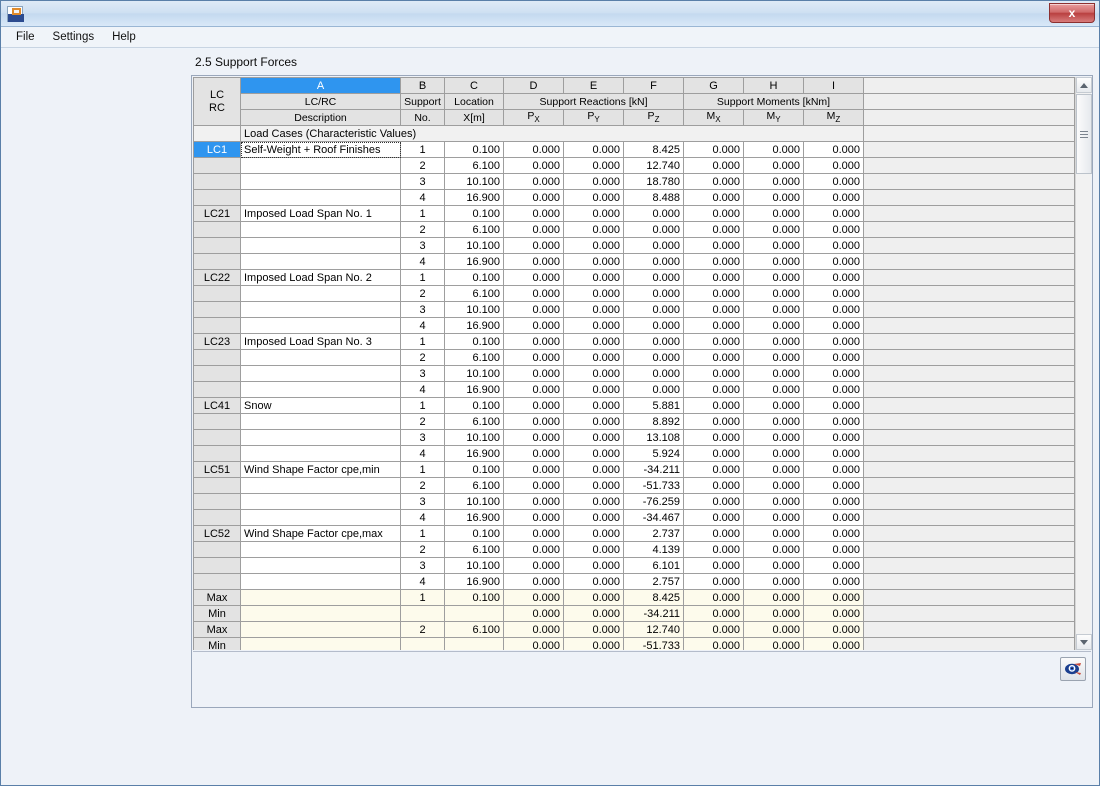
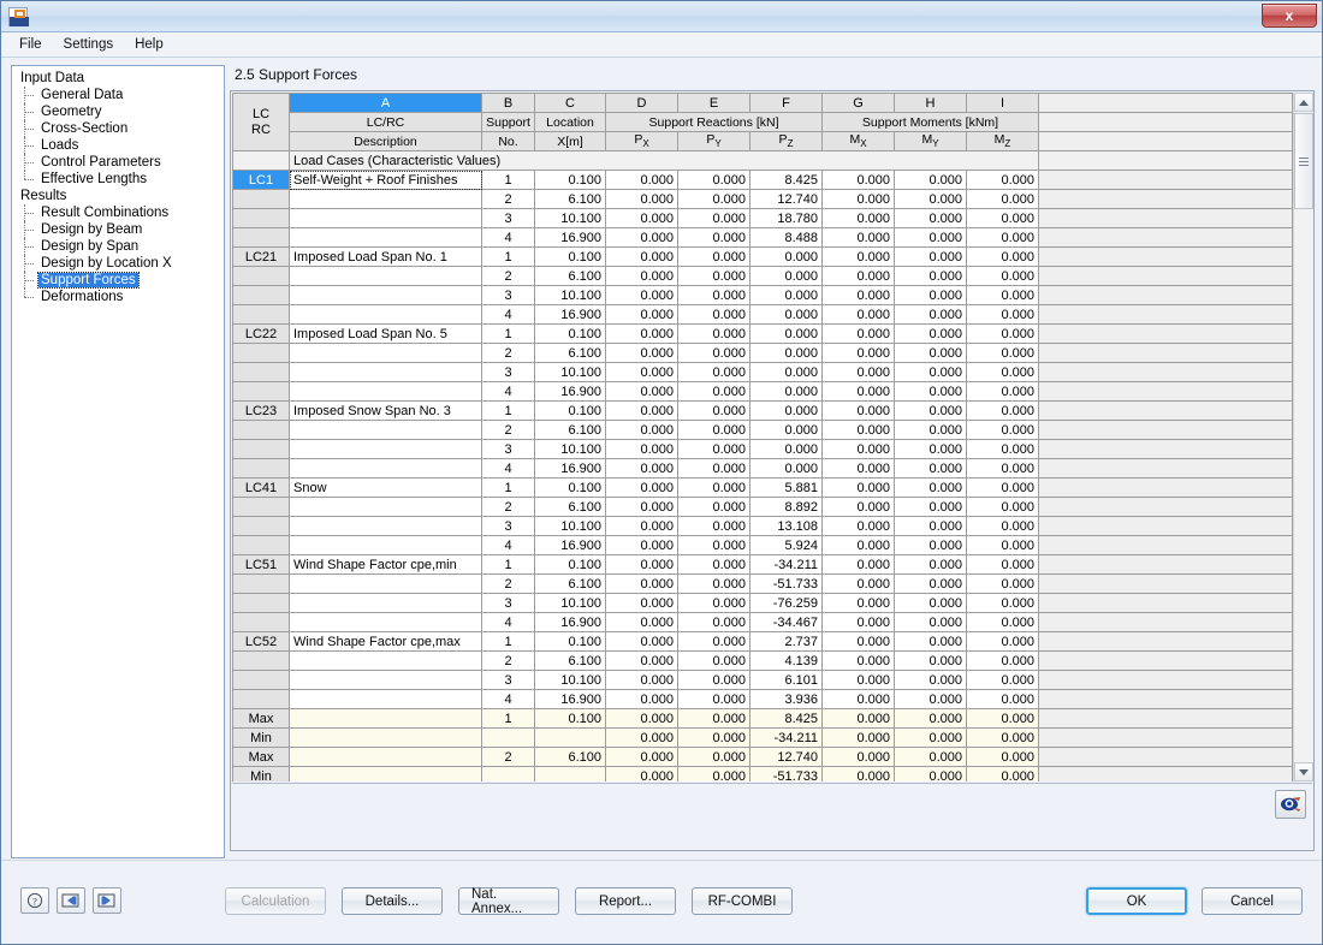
  x
  File
  Settings
  Help
+ Input Data
+ General Data
+ Geometry
+ Cross-Section
+ Loads
+ Control Parameters
+ Effective Lengths
+ Results
+ Result Combinations
+ Design by Beam
+ Design by Span
+ Design by Location X
+ Support Forces
+ Deformations
  2.5 Support Forces
  LC RC	A	B	C	D	E	F	G	H	I
  LC/RC	Support	Location	Support Reactions [kN]	Support Moments [kNm]
  Description	No.	X[m]	PX	PY	PZ	MX	MY	MZ
  	Load Cases (Characteristic Values)
  LC1	Self-Weight + Roof Finishes	1	0.100	0.000	0.000	8.425	0.000	0.000	0.000
  		2	6.100	0.000	0.000	12.740	0.000	0.000	0.000
  		3	10.100	0.000	0.000	18.780	0.000	0.000	0.000
  		4	16.900	0.000	0.000	8.488	0.000	0.000	0.000
  LC21	Imposed Load Span No. 1	1	0.100	0.000	0.000	0.000	0.000	0.000	0.000
  		2	6.100	0.000	0.000	0.000	0.000	0.000	0.000
  		3	10.100	0.000	0.000	0.000	0.000	0.000	0.000
  		4	16.900	0.000	0.000	0.000	0.000	0.000	0.000
- LC22	Imposed Load Span No. 2	1	0.100	0.000	0.000	0.000	0.000	0.000	0.000
+ LC22	Imposed Load Span No. 5	1	0.100	0.000	0.000	0.000	0.000	0.000	0.000
  		2	6.100	0.000	0.000	0.000	0.000	0.000	0.000
  		3	10.100	0.000	0.000	0.000	0.000	0.000	0.000
  		4	16.900	0.000	0.000	0.000	0.000	0.000	0.000
- LC23	Imposed Load Span No. 3	1	0.100	0.000	0.000	0.000	0.000	0.000	0.000
+ LC23	Imposed Snow Span No. 3	1	0.100	0.000	0.000	0.000	0.000	0.000	0.000
  		2	6.100	0.000	0.000	0.000	0.000	0.000	0.000
  		3	10.100	0.000	0.000	0.000	0.000	0.000	0.000
  		4	16.900	0.000	0.000	0.000	0.000	0.000	0.000
  LC41	Snow	1	0.100	0.000	0.000	5.881	0.000	0.000	0.000
  		2	6.100	0.000	0.000	8.892	0.000	0.000	0.000
  		3	10.100	0.000	0.000	13.108	0.000	0.000	0.000
  		4	16.900	0.000	0.000	5.924	0.000	0.000	0.000
  LC51	Wind Shape Factor cpe,min	1	0.100	0.000	0.000	-34.211	0.000	0.000	0.000
  		2	6.100	0.000	0.000	-51.733	0.000	0.000	0.000
  		3	10.100	0.000	0.000	-76.259	0.000	0.000	0.000
  		4	16.900	0.000	0.000	-34.467	0.000	0.000	0.000
  LC52	Wind Shape Factor cpe,max	1	0.100	0.000	0.000	2.737	0.000	0.000	0.000
  		2	6.100	0.000	0.000	4.139	0.000	0.000	0.000
  		3	10.100	0.000	0.000	6.101	0.000	0.000	0.000
- 		4	16.900	0.000	0.000	2.757	0.000	0.000	0.000
+ 		4	16.900	0.000	0.000	3.936	0.000	0.000	0.000
  Max		1	0.100	0.000	0.000	8.425	0.000	0.000	0.000
  Min				0.000	0.000	-34.211	0.000	0.000	0.000
  Max		2	6.100	0.000	0.000	12.740	0.000	0.000	0.000
  Min				0.000	0.000	-51.733	0.000	0.000	0.000
+ ?
+ Calculation
+ Details...
+ Nat. Annex...
+ Report...
+ RF-COMBI
+ OK
+ Cancel
